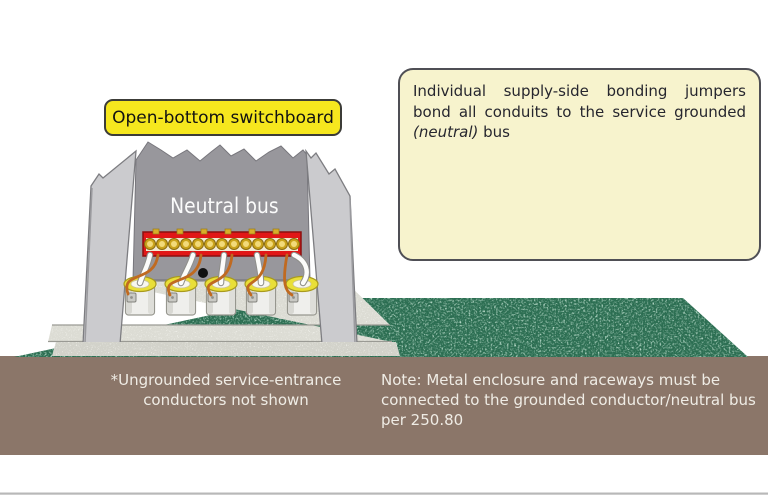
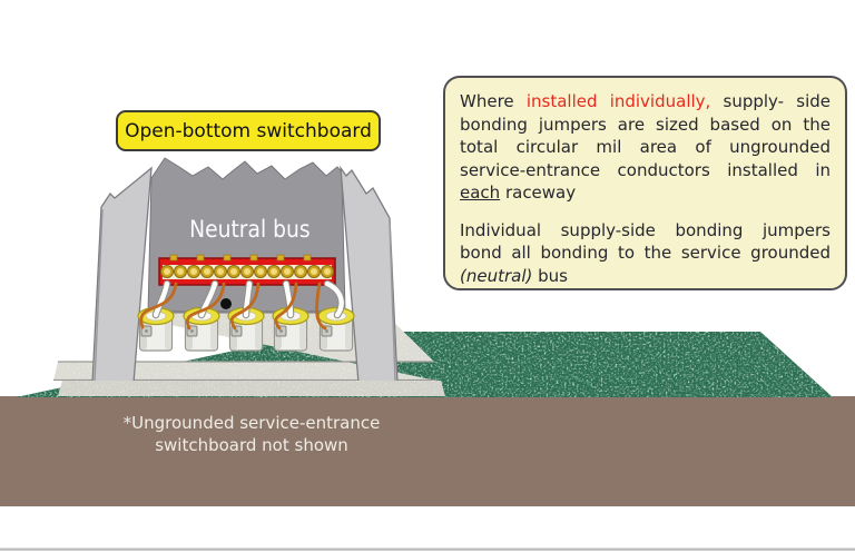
  Open-bottom switchboard
  Neutral bus
+ Where installed individually, supply- side bonding jumpers are sized based on the total circular mil area of ungrounded service-entrance conductors installed in each raceway
- Individual supply-side bonding jumpers bond all conduits to the service grounded (neutral) bus
+ Individual supply-side bonding jumpers bond all bonding to the service grounded (neutral) bus
- *Ungrounded service-entrance conductors not shown
+ *Ungrounded service-entrance switchboard not shown
- Note: Metal enclosure and raceways must be connected to the grounded conductor/neutral bus per 250.80
